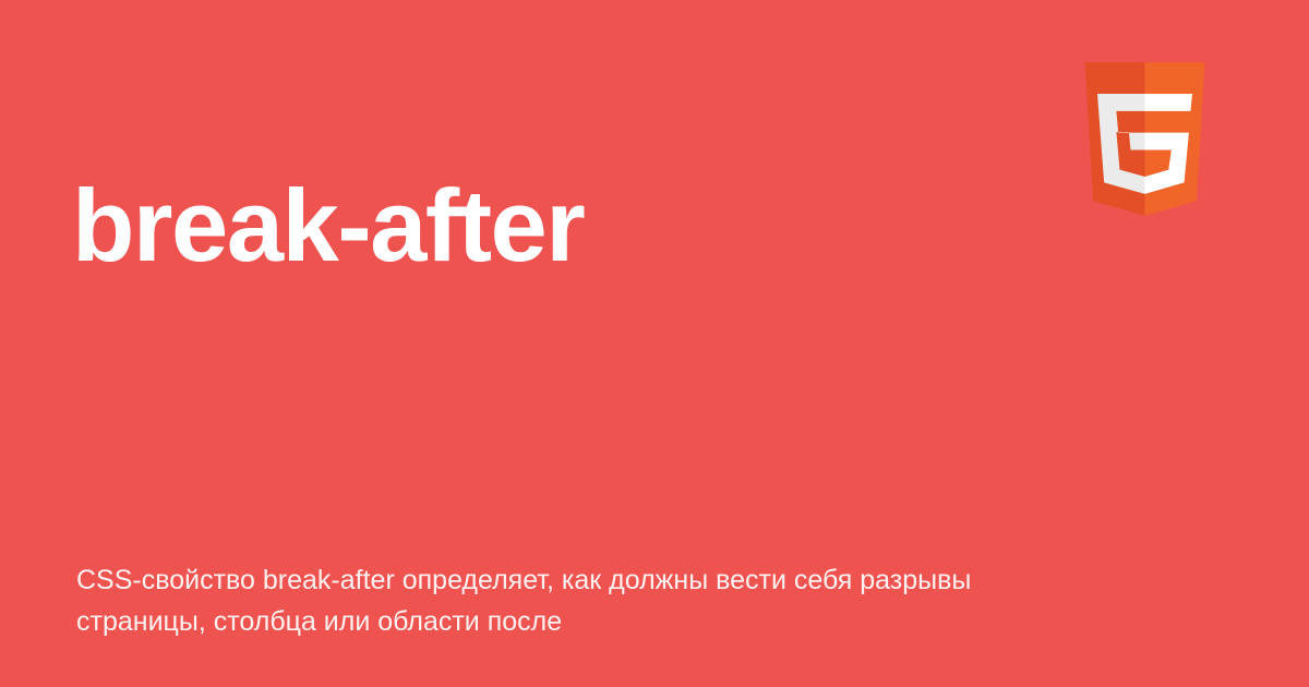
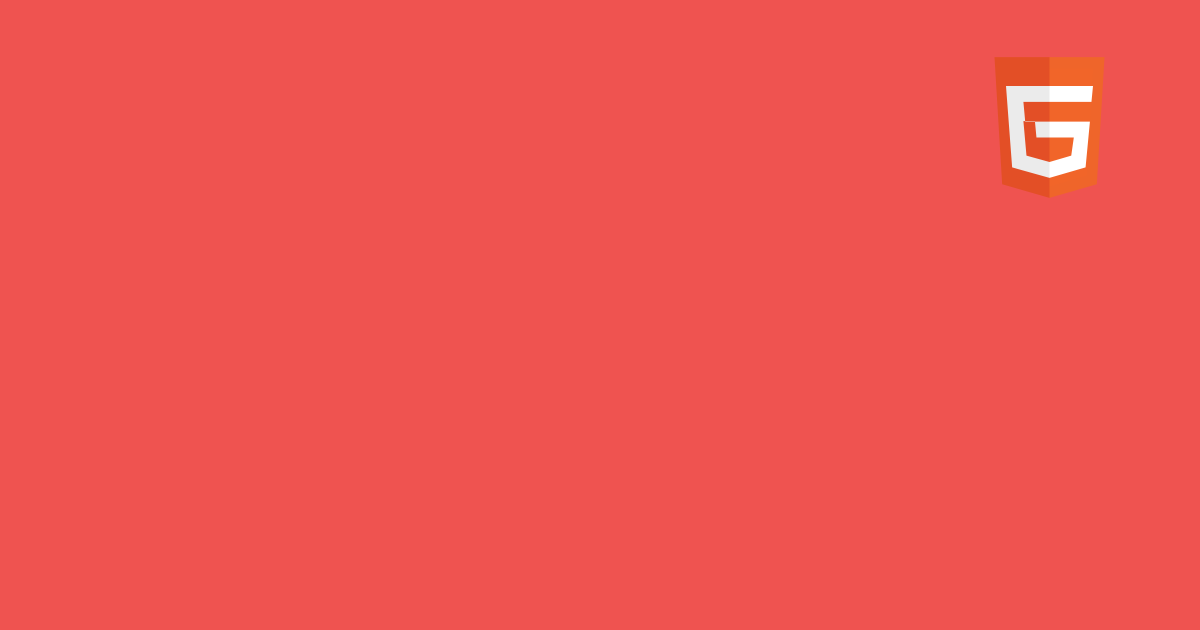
- break-after
- CSS-свойство break-after определяет, как должны вести себя разрывы страницы, столбца или области после
